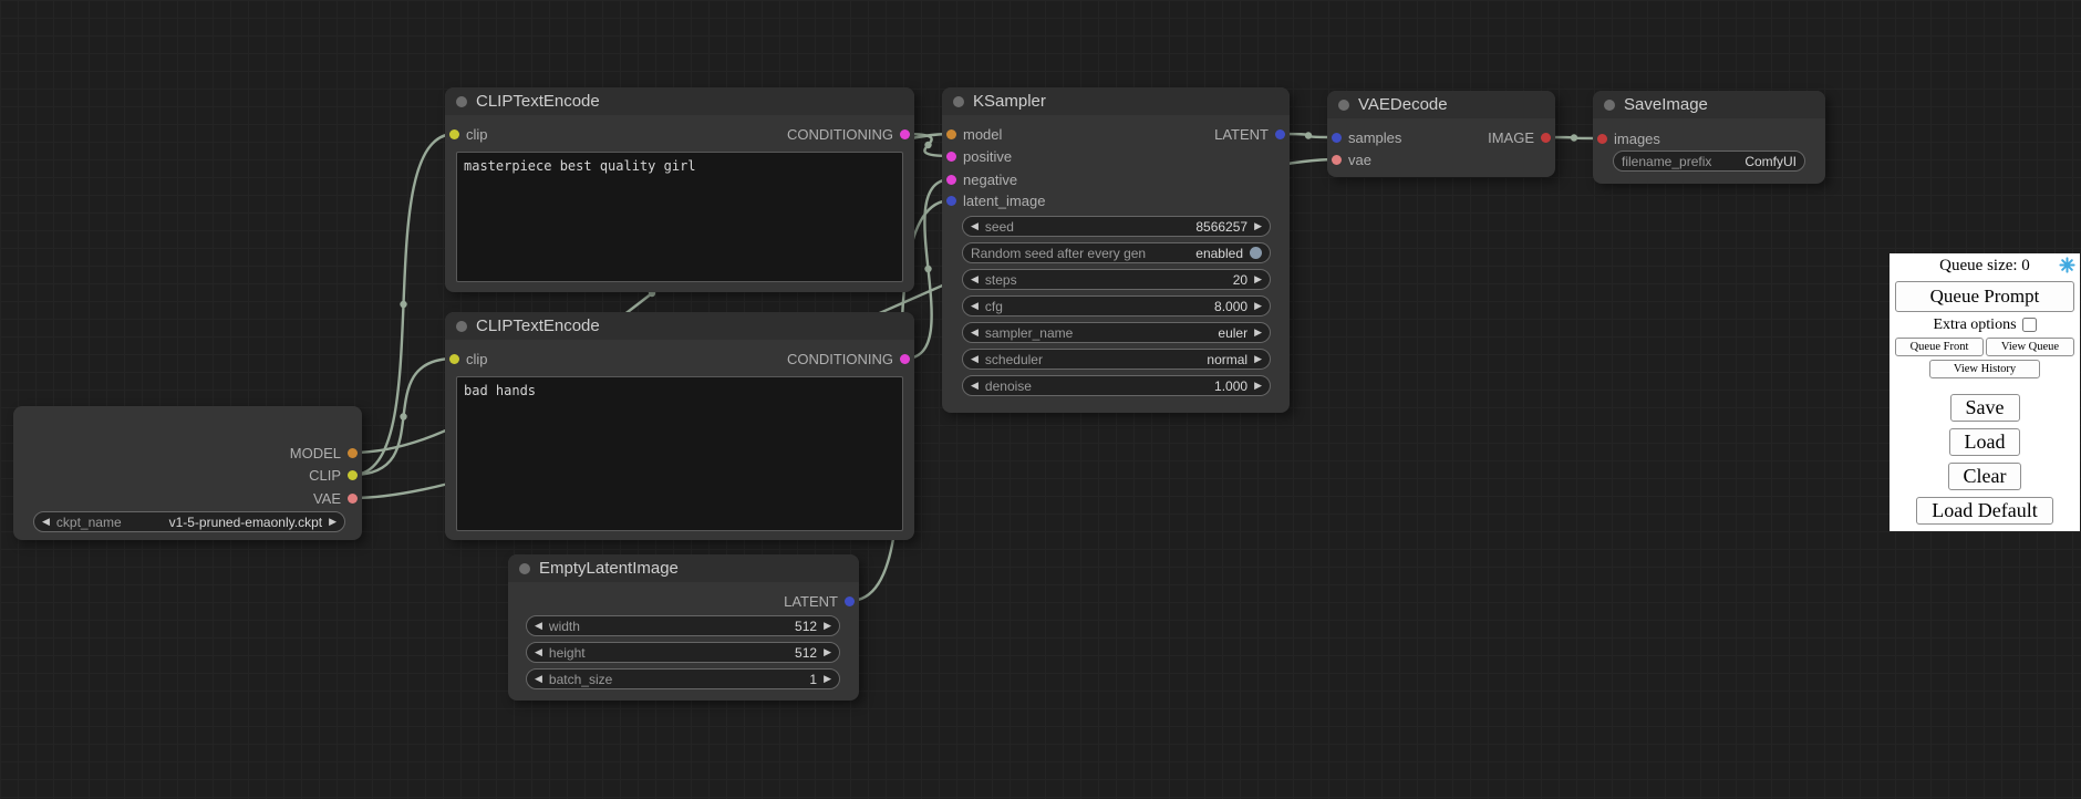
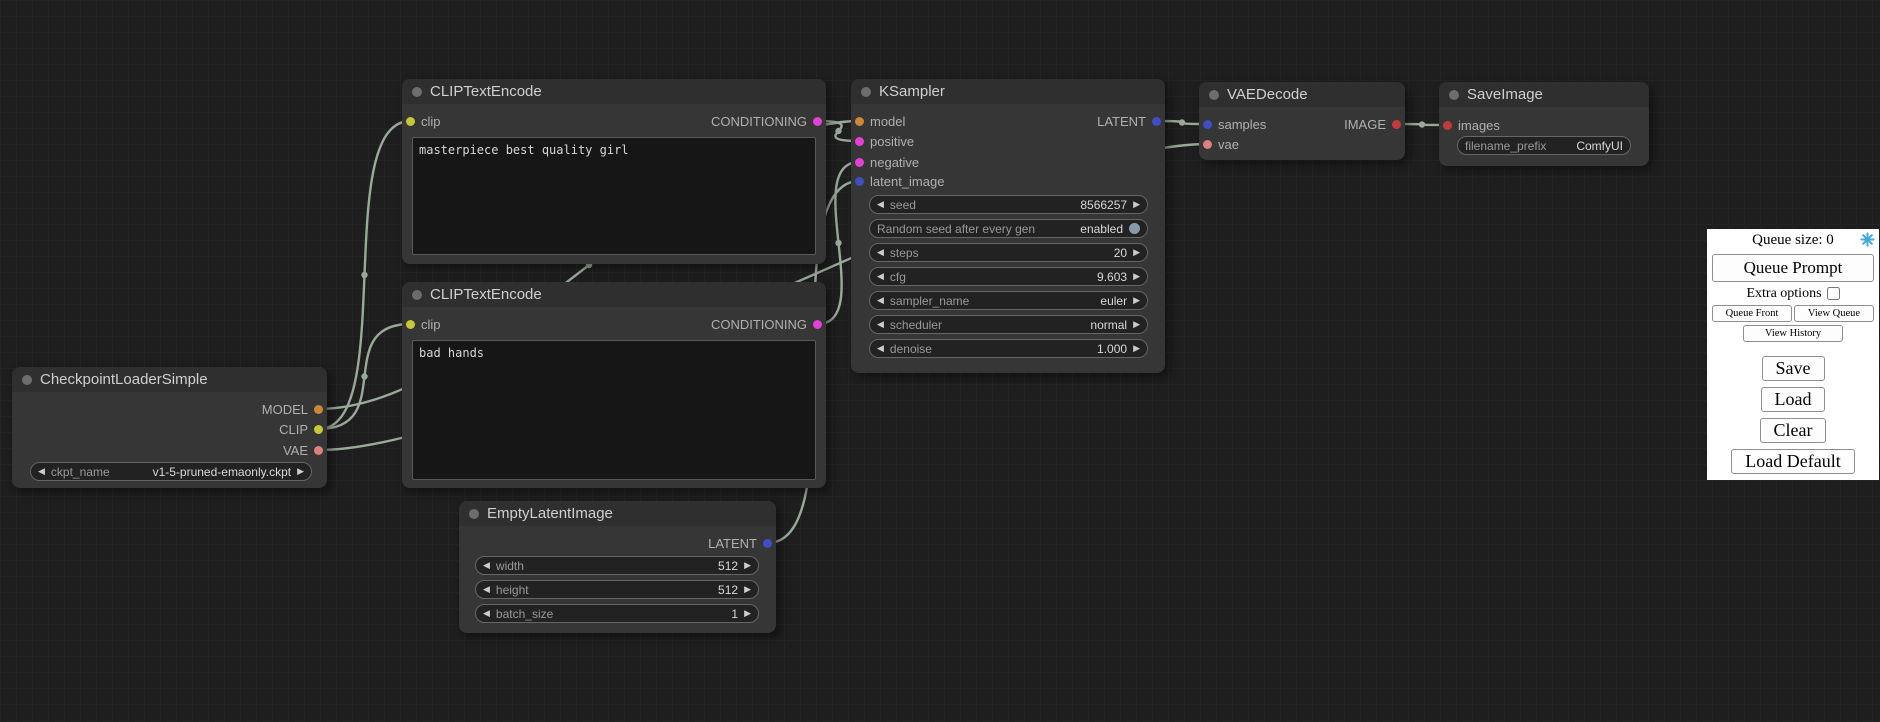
+ CheckpointLoaderSimple
  MODEL
  CLIP
  VAE
  ◀
  ckpt_name
  v1-5-pruned-emaonly.ckpt
  ▶
  CLIPTextEncode
  clip
  CONDITIONING
  masterpiece best quality girl
  CLIPTextEncode
  clip
  CONDITIONING
  bad hands
  EmptyLatentImage
  LATENT
  ◀
  width
  512
  ▶
  ◀
  height
  512
  ▶
  ◀
  batch_size
  1
  ▶
  KSampler
  model
  positive
  negative
  latent_image
  LATENT
  ◀
  seed
  8566257
  ▶
  Random seed after every gen
  enabled
  ◀
  steps
  20
  ▶
  ◀
  cfg
- 8.000
+ 9.603
  ▶
  ◀
  sampler_name
  euler
  ▶
  ◀
  scheduler
  normal
  ▶
  ◀
  denoise
  1.000
  ▶
  VAEDecode
  samples
  vae
  IMAGE
  SaveImage
  images
  filename_prefix
  ComfyUI
  Queue size: 0
  Queue Prompt
  Extra options
  Queue Front
  View Queue
  View History
  Save
  Load
  Clear
  Load Default
